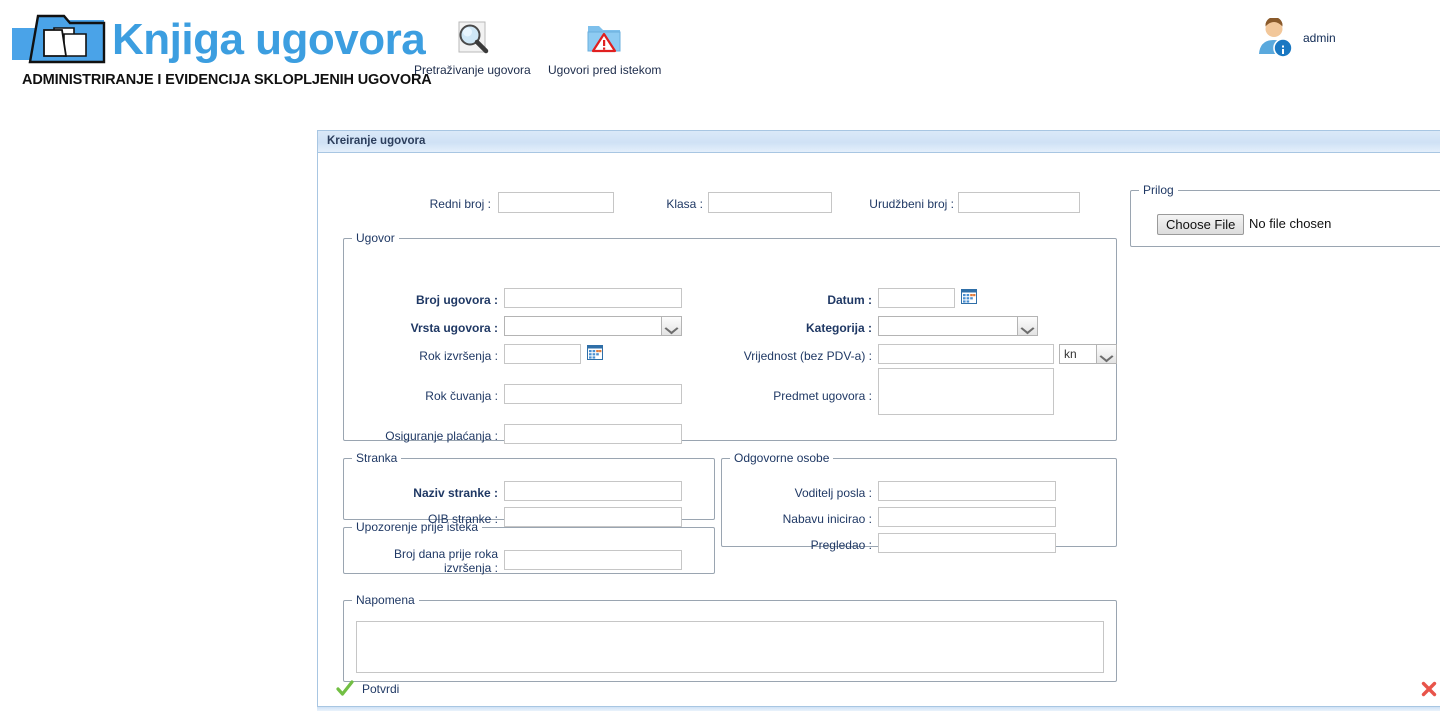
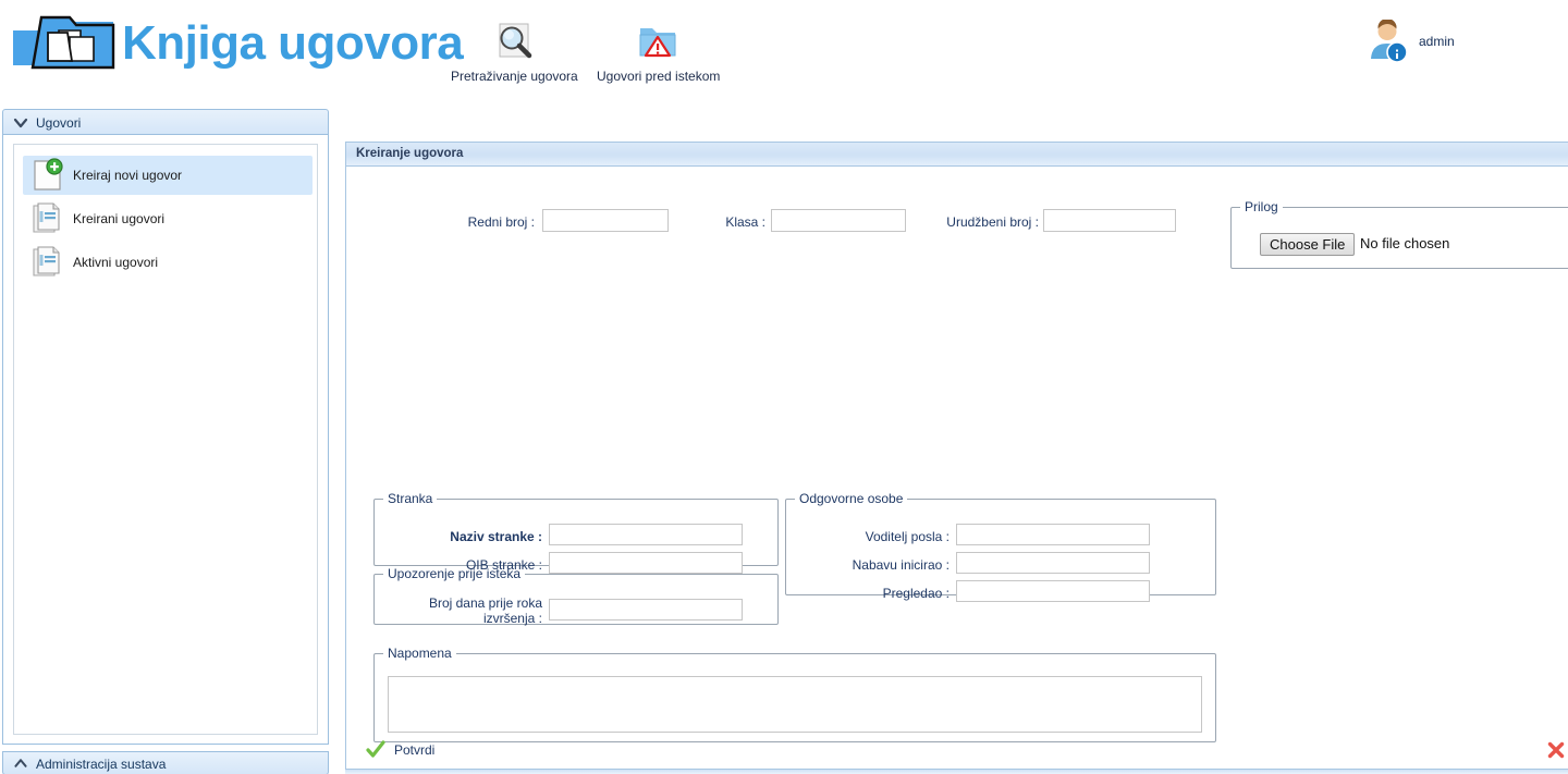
  Knjiga ugovora
- ADMINISTRIRANJE I EVIDENCIJA SKLOPLJENIH UGOVORA
  Pretraživanje ugovora
  Ugovori pred istekom
  admin
+ Ugovori
+ Kreiraj novi ugovor
+ Kreirani ugovori
+ Aktivni ugovori
+ Administracija sustava
  Kreiranje ugovora
  Redni broj :
  Klasa :
  Urudžbeni broj :
  Prilog
  Choose File
  No file chosen
- Ugovor
- Broj ugovora :
- Vrsta ugovora :
- Rok izvršenja :
- Rok čuvanja :
- Osiguranje plaćanja :
- Datum :
- Kategorija :
- Vrijednost (bez PDV-a) :
- kn
- Predmet ugovora :
  Stranka
  Naziv stranke :
  OIB stranke :
  Upozorenje prije isteka
  Broj dana prije roka
  izvršenja :
  Odgovorne osobe
  Voditelj posla :
  Nabavu inicirao :
  Pregledao :
  Napomena
  Potvrdi
